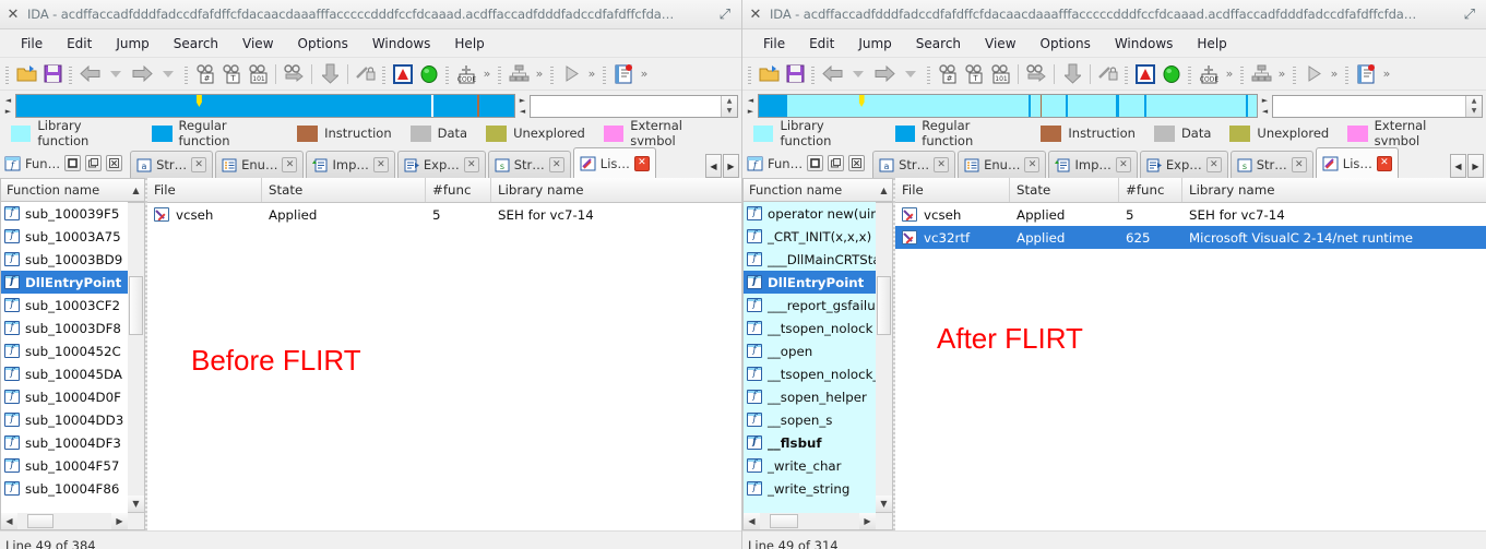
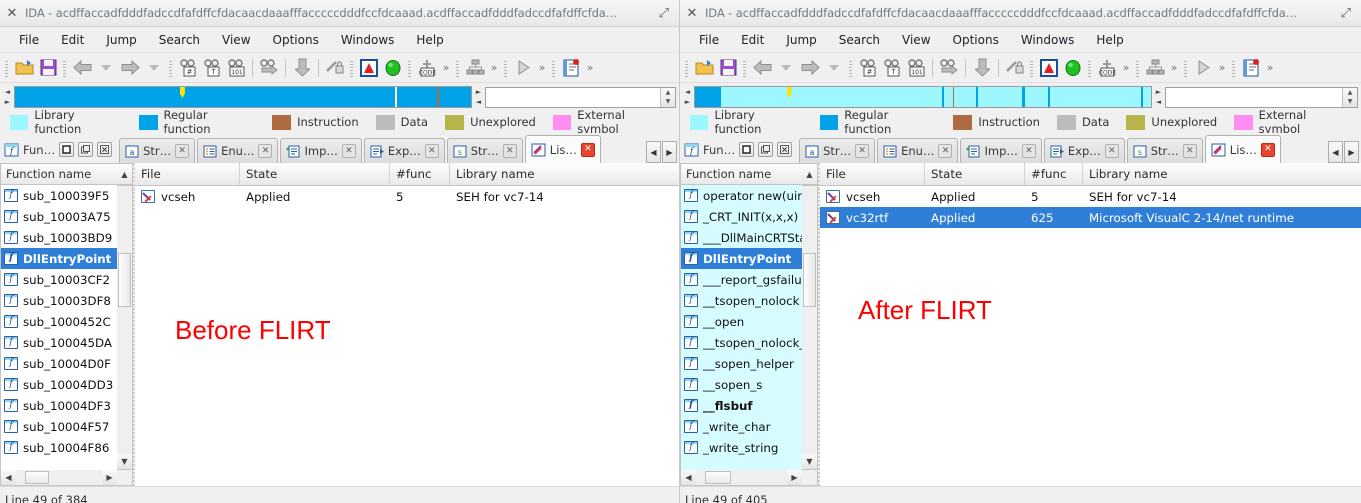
  ✕
  IDA - acdffaccadfdddfadccdfafdffcfdacaacdaaafffacccccdddfccfdcaaad.acdffaccadfdddfadccdfafdffcfda…
  ⤢
  File
  Edit
  Jump
  Search
  View
  Options
  Windows
  Help
  #
  T
  »
  »
  »
  »
  ◄
  ►
  ►
  ◄
  Library function
  Regular function
  Instruction
  Data
  Unexplored
  External symbol
  f
  Fun…
  a
  Str…
  ✕
  Enu…
  ✕
  Imp…
  ✕
  Exp…
  ✕
  s
  Str…
  ✕
  Lis…
  ✕
  ◀
  ▶
  Function name
  ▲
  f
  sub_100039F5
  f
  sub_10003A75
  f
  sub_10003BD9
  f
  DllEntryPoint
  f
  sub_10003CF2
  f
  sub_10003DF8
  f
  sub_1000452C
  f
  sub_100045DA
  f
  sub_10004D0F
  f
  sub_10004DD3
  f
  sub_10004DF3
  f
  sub_10004F57
  f
  sub_10004F86
  ▼
  ◀
  ▶
  File
  State
  #func
  Library name
  vcseh
  Applied
  5
  SEH for vc7-14
  Before FLIRT
  Line 49 of 384
  ✕
  IDA - acdffaccadfdddfadccdfafdffcfdacaacdaaafffacccccdddfccfdcaaad.acdffaccadfdddfadccdfafdffcfda…
  ⤢
  File
  Edit
  Jump
  Search
  View
  Options
  Windows
  Help
  #
  T
  »
  »
  »
  »
  ◄
  ►
  ►
  ◄
  Library function
  Regular function
  Instruction
  Data
  Unexplored
  External symbol
  f
  Fun…
  a
  Str…
  ✕
  Enu…
  ✕
  Imp…
  ✕
  Exp…
  ✕
  s
  Str…
  ✕
  Lis…
  ✕
  ◀
  ▶
  Function name
  ▲
  f
  operator new(uin
  f
  _CRT_INIT(x,x,x)
  f
  ___DllMainCRTSt
  f
  DllEntryPoint
  f
  ___report_gsfailu
  f
  __tsopen_nolock
  f
  __open
  f
  __tsopen_nolock
  f
  __sopen_helper
  f
  __sopen_s
  f
  __flsbuf
  f
  _write_char
  f
  _write_string
  ▼
  ◀
  ▶
  File
  State
  #func
  Library name
  vcseh
  Applied
  5
  SEH for vc7-14
  vc32rtf
  Applied
  625
  Microsoft VisualC 2-14/net runtime
  After FLIRT
- Line 49 of 314
+ Line 49 of 405
